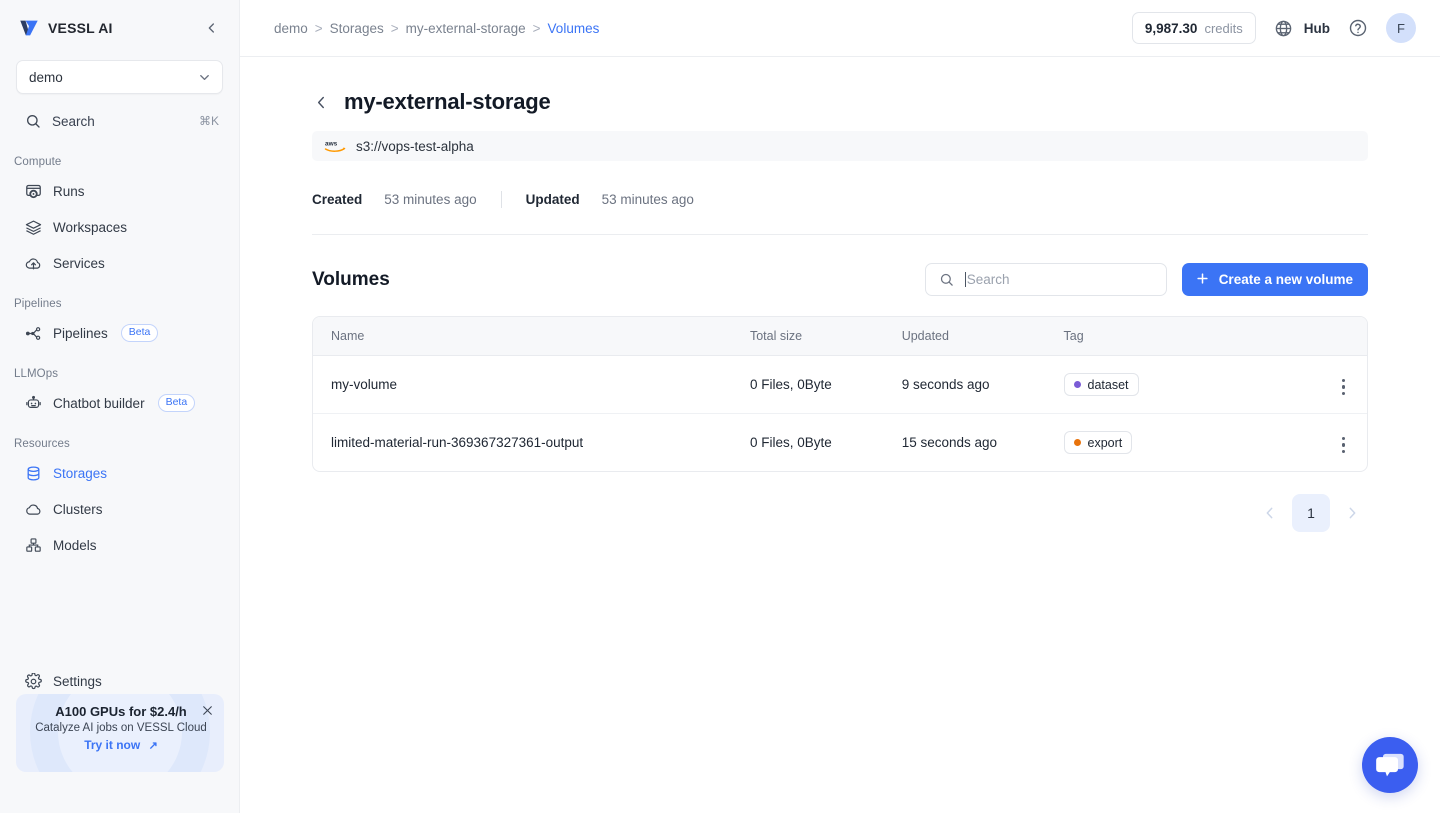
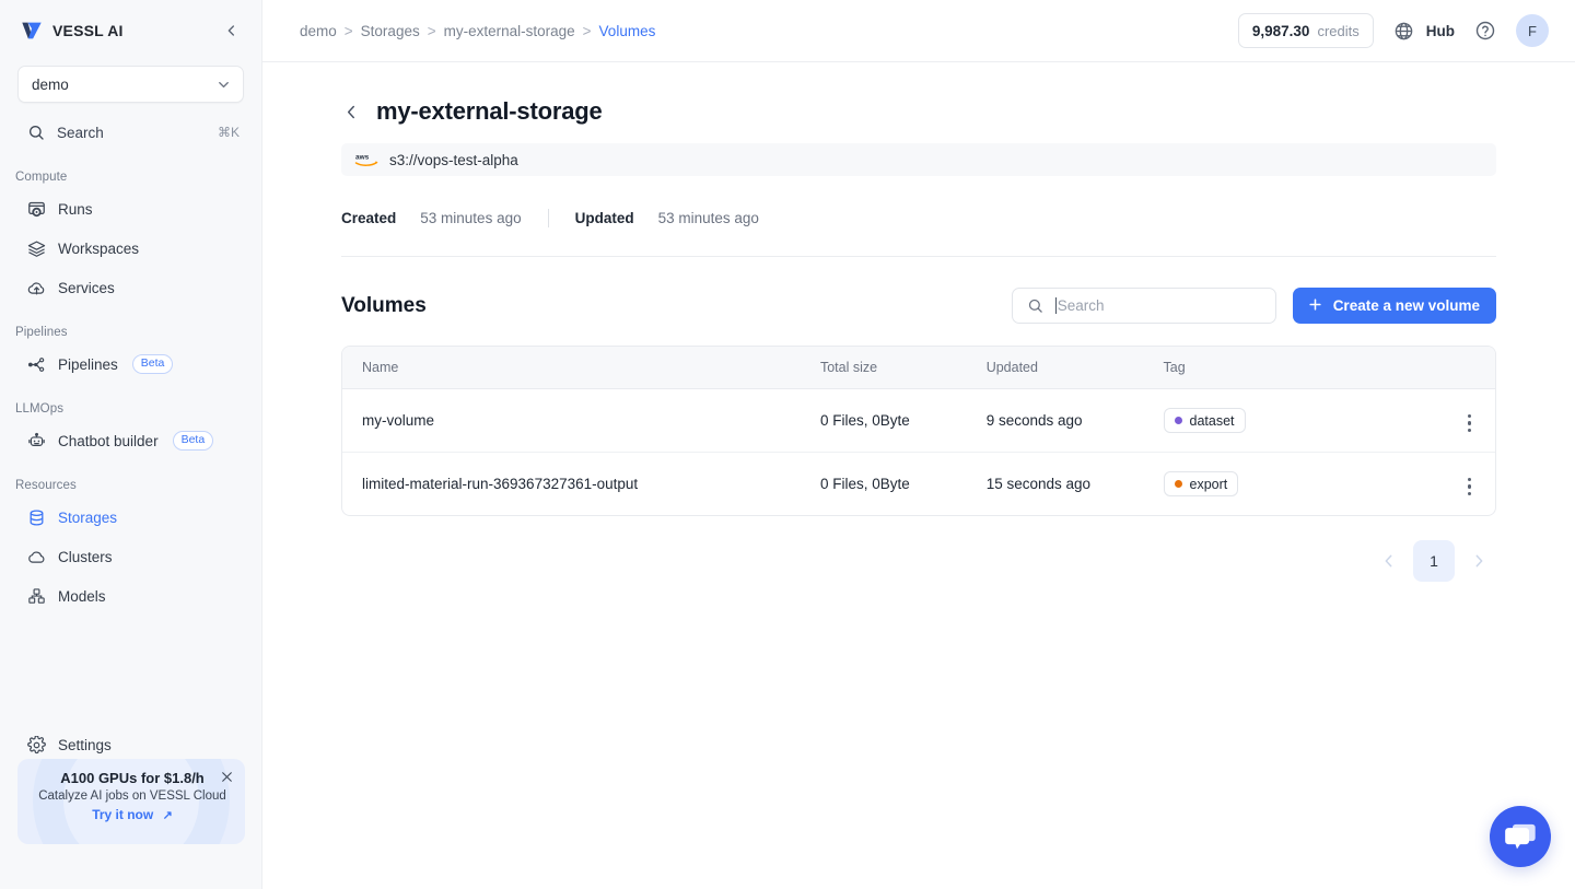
  VESSL AI
  demo
  Search
  ⌘K
  Compute
  Runs
  Workspaces
  Services
  Pipelines
  Pipelines
  Beta
  LLMOps
  Chatbot builder
  Beta
  Resources
  Storages
  Clusters
  Models
  Settings
- A100 GPUs for $2.4/h
+ A100 GPUs for $1.8/h
  Catalyze AI jobs on VESSL Cloud
  Try it now ↗
  demo
  >
  Storages
  >
  my-external-storage
  >
  Volumes
  9,987.30
  credits
  Hub
  F
  my-external-storage
  s3://vops-test-alpha
  Created
  53 minutes ago
  Updated
  53 minutes ago
  Volumes
  Search
  Create a new volume
  Name	Total size	Updated	Tag
  my-volume	0 Files, 0Byte	9 seconds ago	dataset
  limited-material-run-369367327361-output	0 Files, 0Byte	15 seconds ago	export
  1
